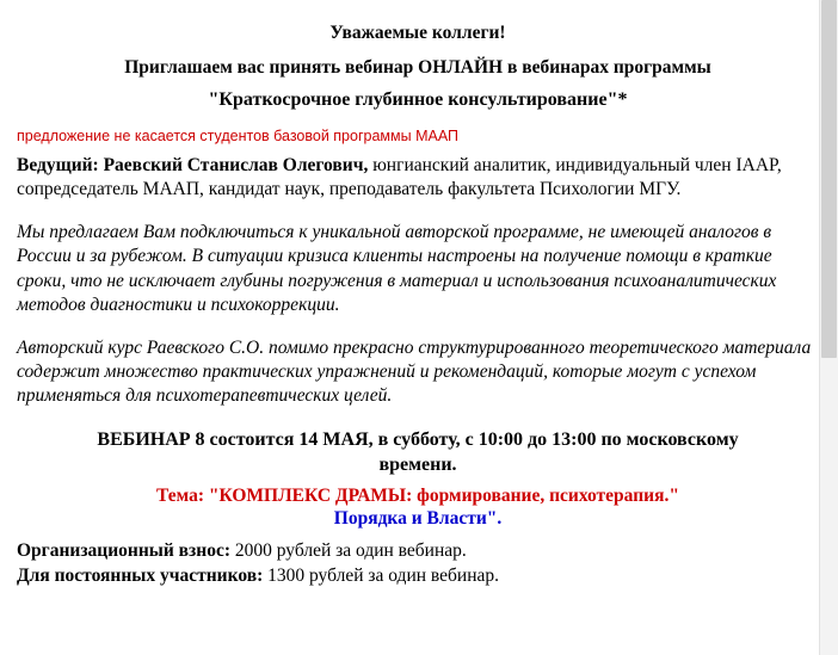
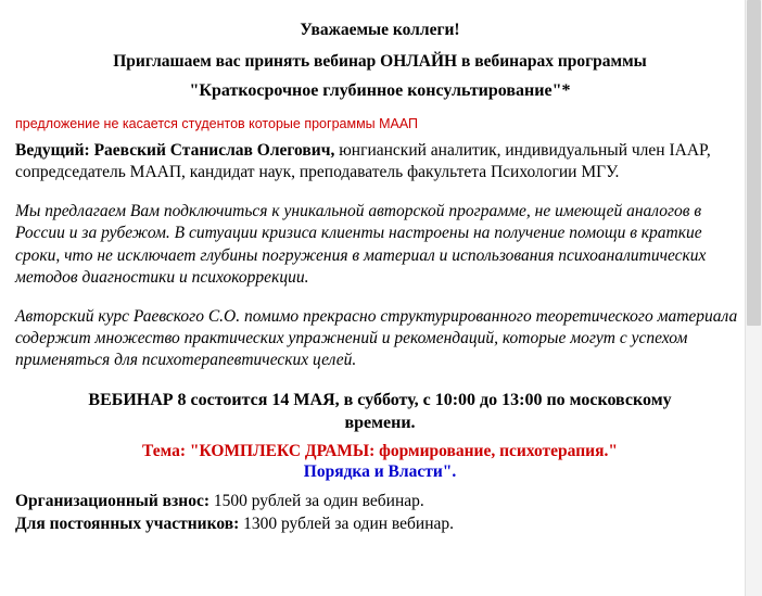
  Уважаемые коллеги!
  Приглашаем вас принять вебинар ОНЛАЙН в вебинарах программы
  "Краткосрочное глубинное консультирование"*
- предложение не касается студентов базовой программы МААП
+ предложение не касается студентов которые программы МААП
  Ведущий: Раевский Станислав Олегович, юнгианский аналитик, индивидуальный член IAAP, сопредседатель МААП, кандидат наук, преподаватель факультета Психологии МГУ.
  Мы предлагаем Вам подключиться к уникальной авторской программе, не имеющей аналогов в России и за рубежом. В ситуации кризиса клиенты настроены на получение помощи в краткие сроки, что не исключает глубины погружения в материал и использования психоаналитических методов диагностики и психокоррекции.
  Авторский курс Раевского С.О. помимо прекрасно структурированного теоретического материала содержит множество практических упражнений и рекомендаций, которые могут с успехом применяться для психотерапевтических целей.
  ВЕБИНАР 8 состоится 14 МАЯ, в субботу, с 10:00 до 13:00 по московскому
  времени.
  Тема: "КОМПЛЕКС ДРАМЫ: формирование, психотерапия."
  Порядка и Власти".
- Организационный взнос: 2000 рублей за один вебинар.
+ Организационный взнос: 1500 рублей за один вебинар.
  Для постоянных участников: 1300 рублей за один вебинар.
